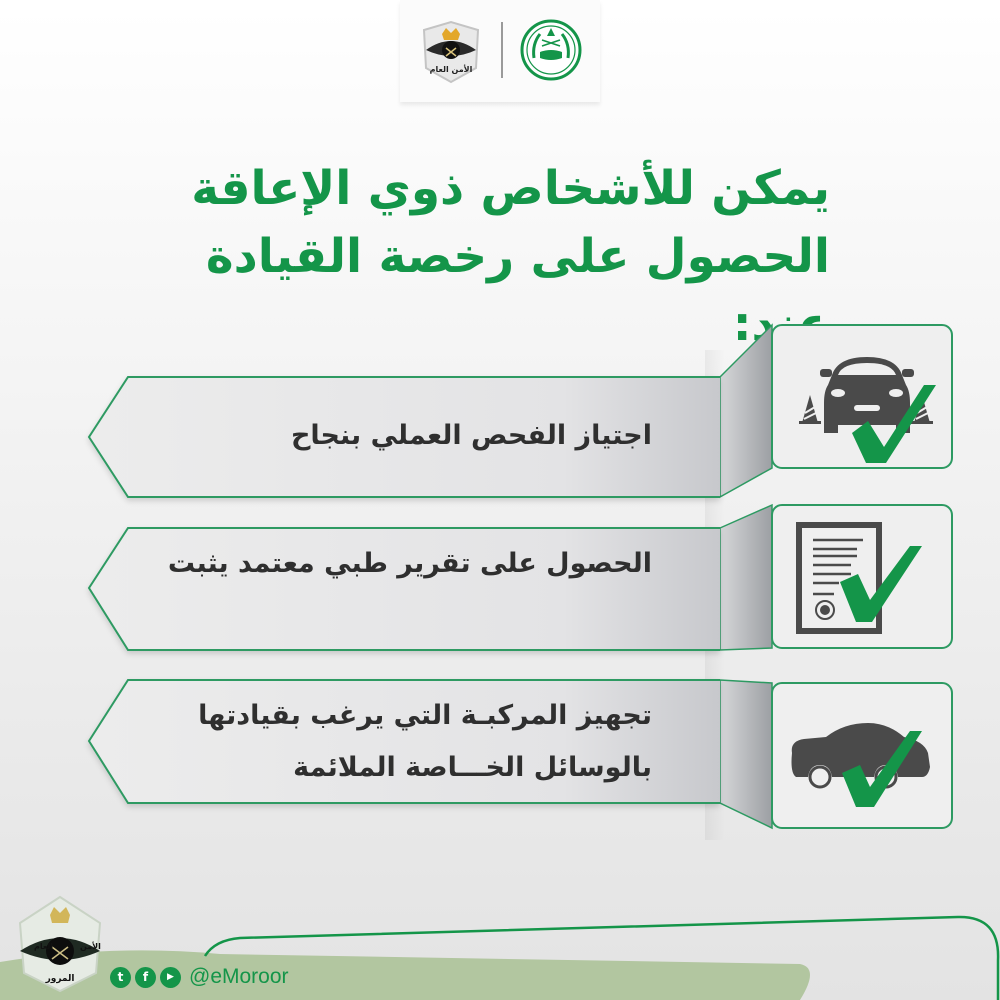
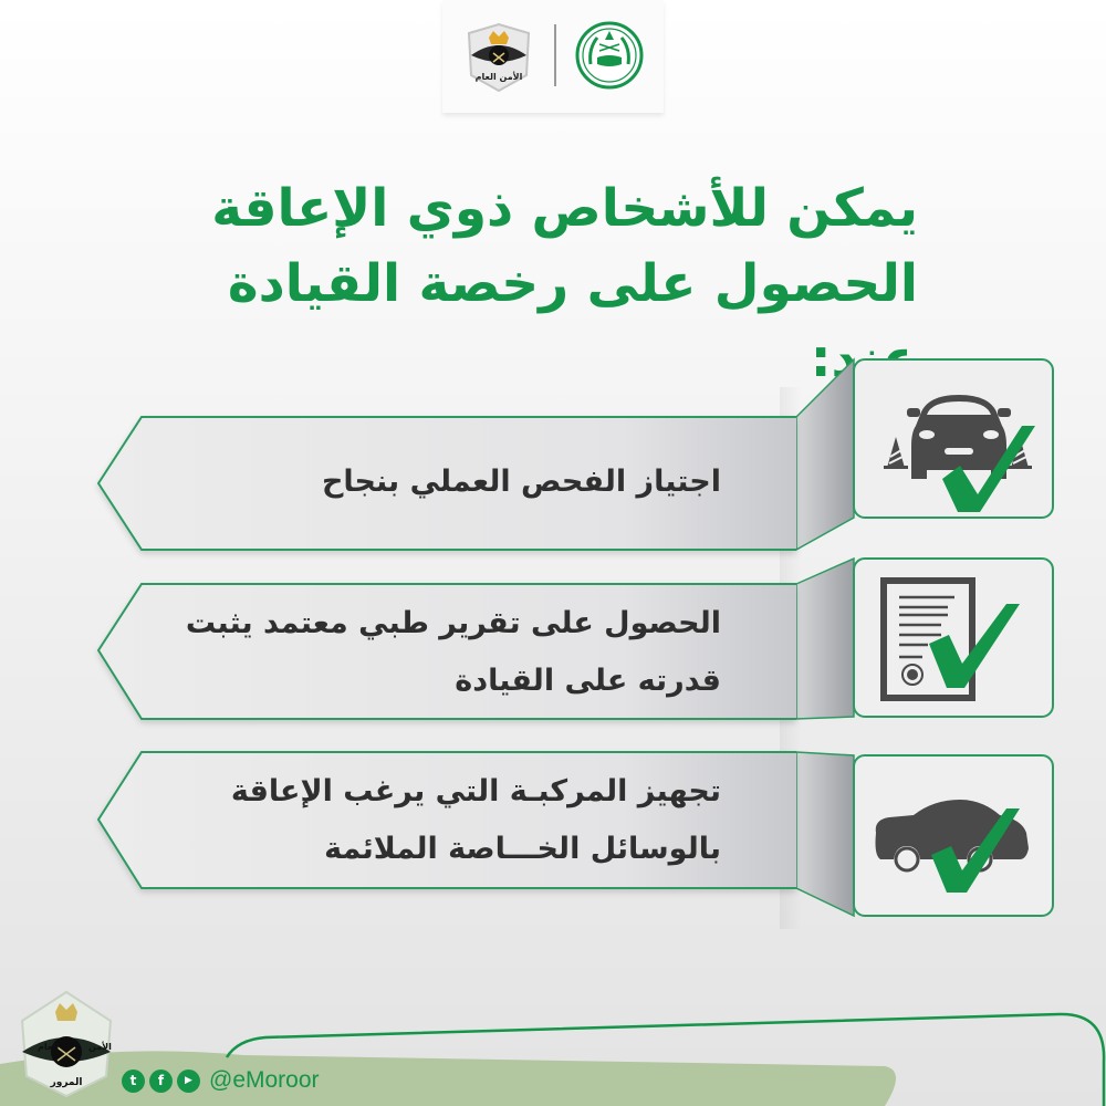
  الأمن العام
  يمكن للأشخاص ذوي الإعاقة
  الحصول على رخصة القيادةد:
  اجتياز الفحص العملي بنجاح
  الحصول على تقرير طبي معتمد يثبت
+ قدرته على القيادة
- تجهيز المركبـة التي يرغب بقيادتها
+ تجهيز المركبـة التي يرغب الإعاقة
  بالوسائل الخـــاصة الملائمة
  العام
  الأمن
  المرور
  t
  f
  ▶
  @eMoroor
